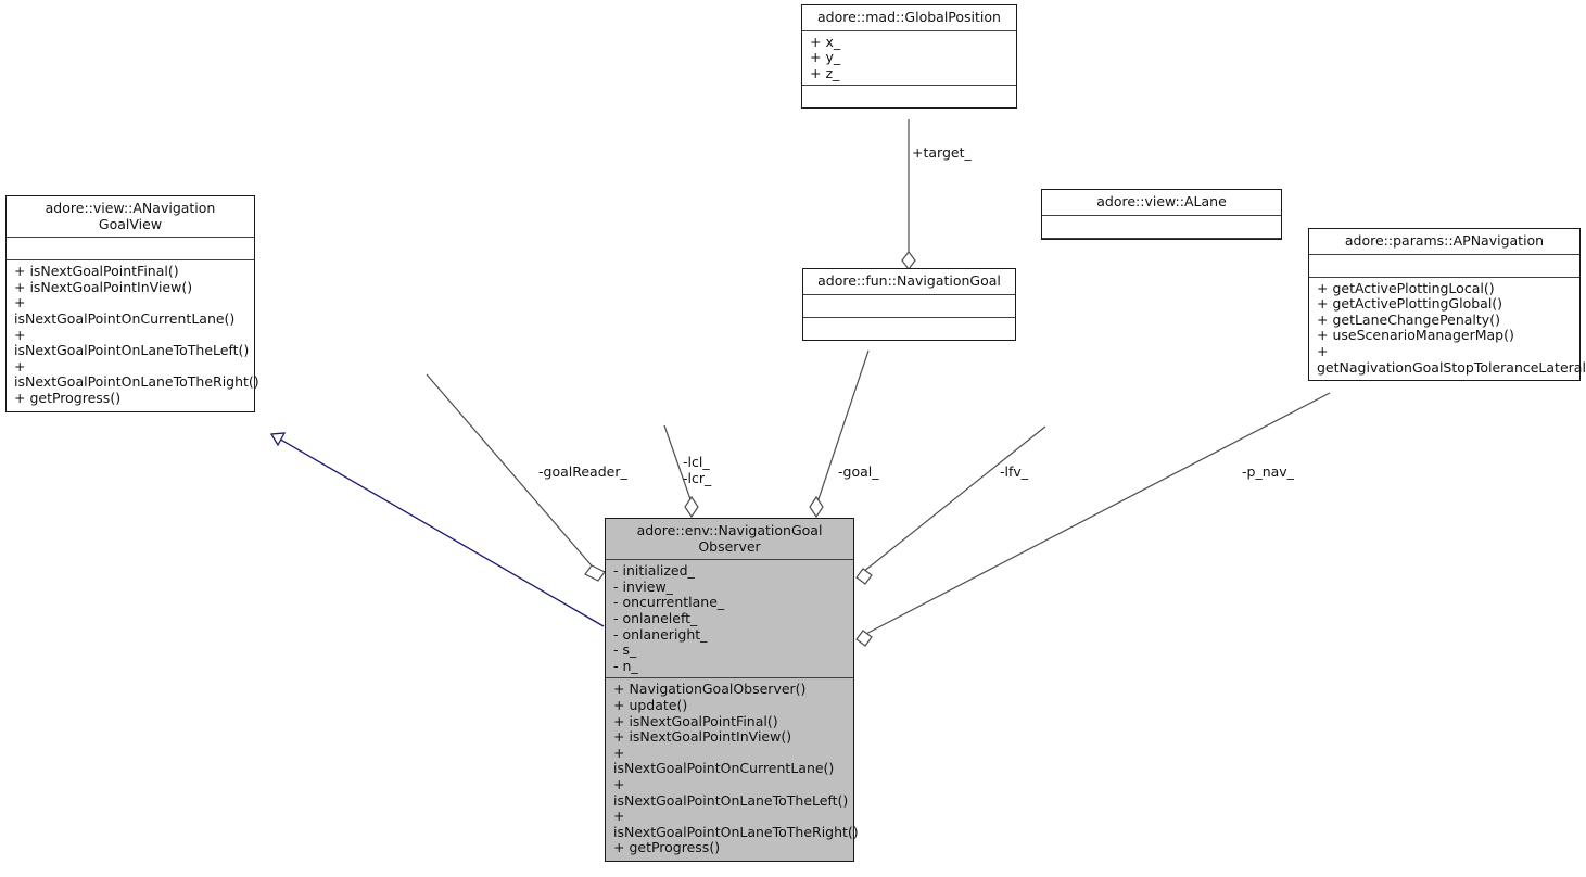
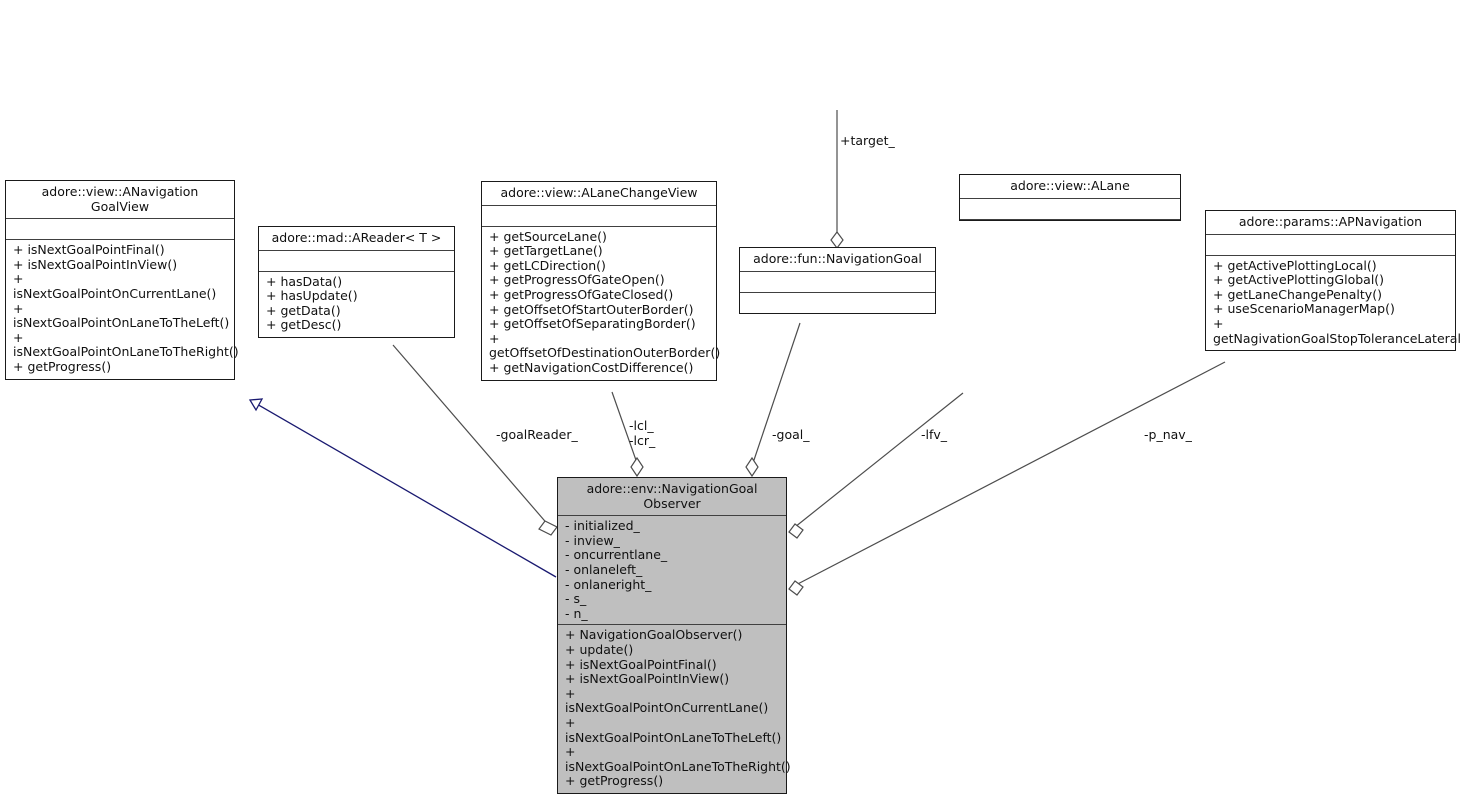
  +target_
  -goalReader_
  -lcl_
  -lcr_
  -goal_
  -lfv_
  -p_nav_
- adore::mad::GlobalPosition
- + x_
- + y_
- + z_
  adore::view::ANavigation
  GoalView
  + isNextGoalPointFinal()
  + isNextGoalPointInView()
  + isNextGoalPointOnCurrentLane()
  + isNextGoalPointOnLaneToTheLeft()
  + isNextGoalPointOnLaneToTheRight()
  + getProgress()
+ adore::mad::AReader< T >
+ + hasData()
+ + hasUpdate()
+ + getData()
+ + getDesc()
+ adore::view::ALaneChangeView
+ + getSourceLane()
+ + getTargetLane()
+ + getLCDirection()
+ + getProgressOfGateOpen()
+ + getProgressOfGateClosed()
+ + getOffsetOfStartOuterBorder()
+ + getOffsetOfSeparatingBorder()
+ + getOffsetOfDestinationOuterBorder()
+ + getNavigationCostDifference()
  adore::fun::NavigationGoal
  adore::view::ALane
  adore::params::APNavigation
  + getActivePlottingLocal()
  + getActivePlottingGlobal()
  + getLaneChangePenalty()
  + useScenarioManagerMap()
  + getNagivationGoalStopToleranceLateral
  adore::env::NavigationGoal
  Observer
  - initialized_
  - inview_
  - oncurrentlane_
  - onlaneleft_
  - onlaneright_
  - s_
  - n_
  + NavigationGoalObserver()
  + update()
  + isNextGoalPointFinal()
  + isNextGoalPointInView()
  + isNextGoalPointOnCurrentLane()
  + isNextGoalPointOnLaneToTheLeft()
  + isNextGoalPointOnLaneToTheRight()
  + getProgress()
